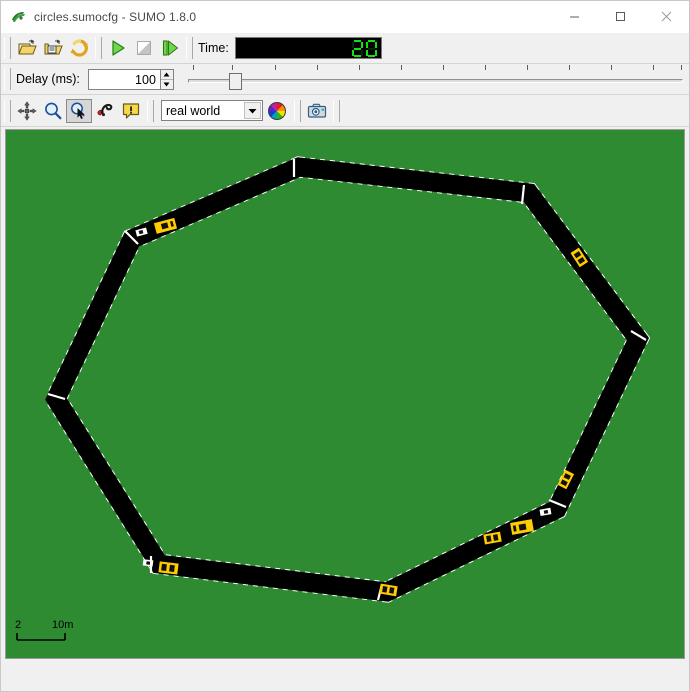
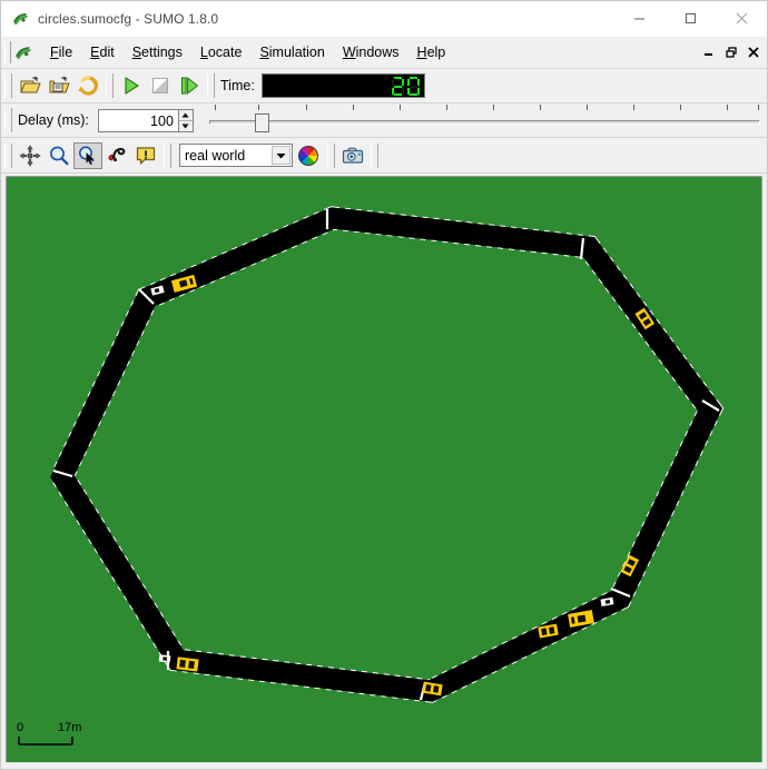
  circles.sumocfg - SUMO 1.8.0
+ File
+ Edit
+ Settings
+ Locate
+ Simulation
+ Windows
+ Help
  Time:
  Delay (ms):
  100
  real world
- 2
+ 0
- 10m
+ 17m
